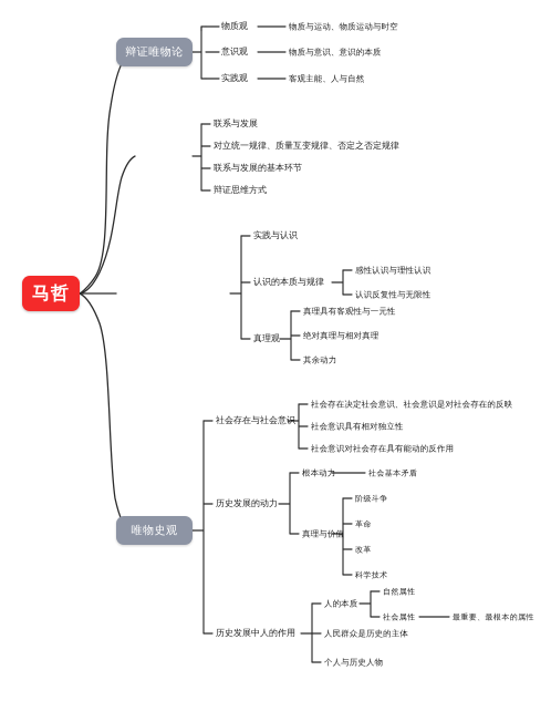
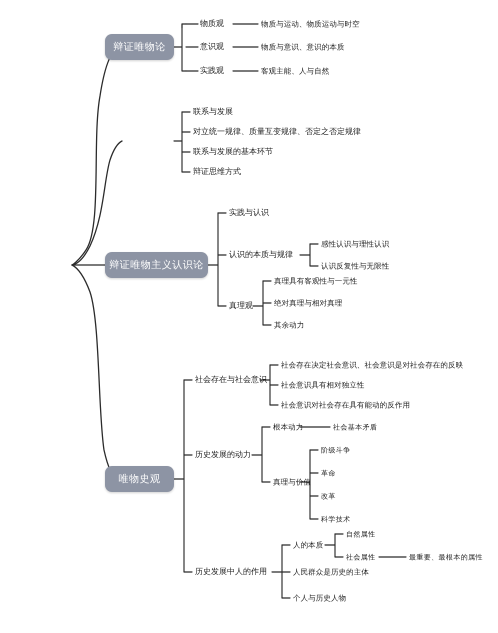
- 马哲
  辩证唯物论
+ 辩证唯物主义认识论
  唯物史观
  物质观
  物质与运动、物质运动与时空
  意识观
  物质与意识、意识的本质
  实践观
  客观主能、人与自然
  联系与发展
  对立统一规律、质量互变规律、否定之否定规律
  联系与发展的基本环节
  辩证思维方式
  实践与认识
  认识的本质与规律
  感性认识与理性认识
  认识反复性与无限性
  真理观
  真理具有客观性与一元性
  绝对真理与相对真理
  其余动力
  社会存在与社会意识
  社会存在决定社会意识、社会意识是对社会存在的反映
  社会意识具有相对独立性
  社会意识对社会存在具有能动的反作用
  历史发展的动力
  根本动力
  社会基本矛盾
  真理与价值
  阶级斗争
  革命
  改革
  科学技术
  历史发展中人的作用
  人的本质
  自然属性
  社会属性
  最重要、最根本的属性
  人民群众是历史的主体
  个人与历史人物
